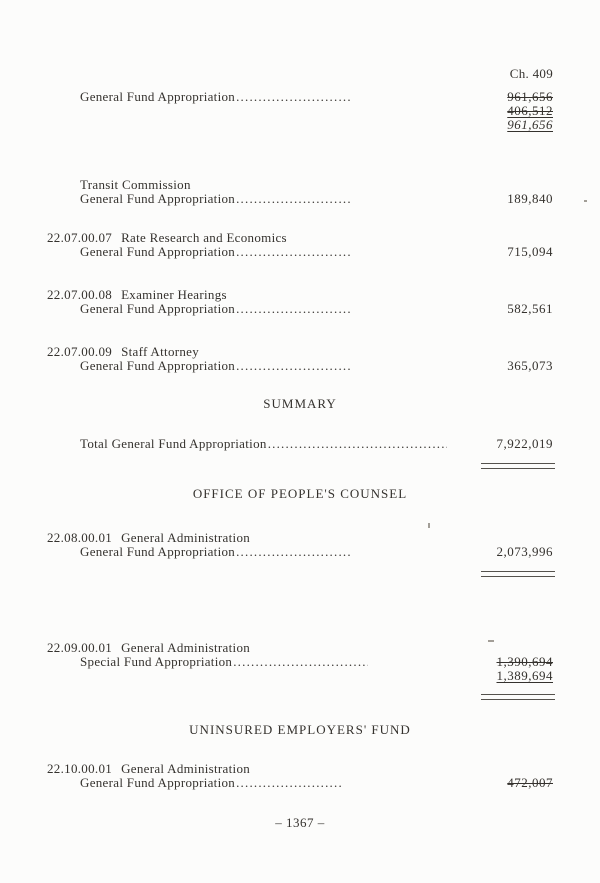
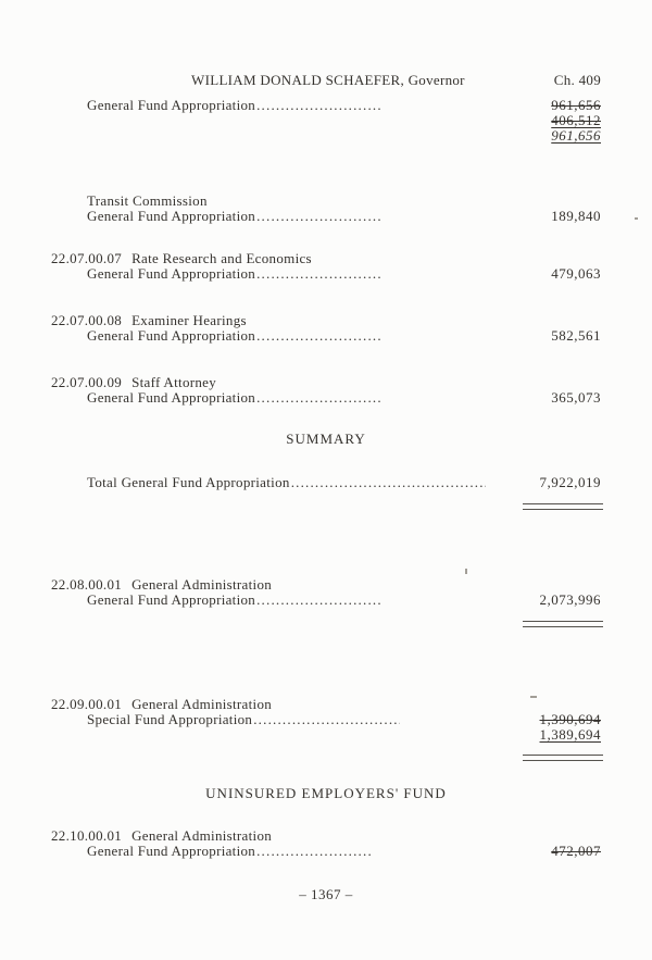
+ WILLIAM DONALD SCHAEFER, Governor
  Ch. 409
  General Fund Appropriation
  961,656
  406,512
  961,656
  Transit Commission
  General Fund Appropriation
  189,840
  22.07.00.07 Rate Research and Economics
  General Fund Appropriation
- 715,094
+ 479,063
  22.07.00.08 Examiner Hearings
  General Fund Appropriation
  582,561
  22.07.00.09 Staff Attorney
  General Fund Appropriation
  365,073
  SUMMARY
  Total General Fund Appropriation
  7,922,019
- OFFICE OF PEOPLE'S COUNSEL
  22.08.00.01 General Administration
  General Fund Appropriation
  2,073,996
  22.09.00.01 General Administration
  Special Fund Appropriation
  1,390,694
  1,389,694
  UNINSURED EMPLOYERS' FUND
  22.10.00.01 General Administration
  General Fund Appropriation
  472,007
  – 1367 –
